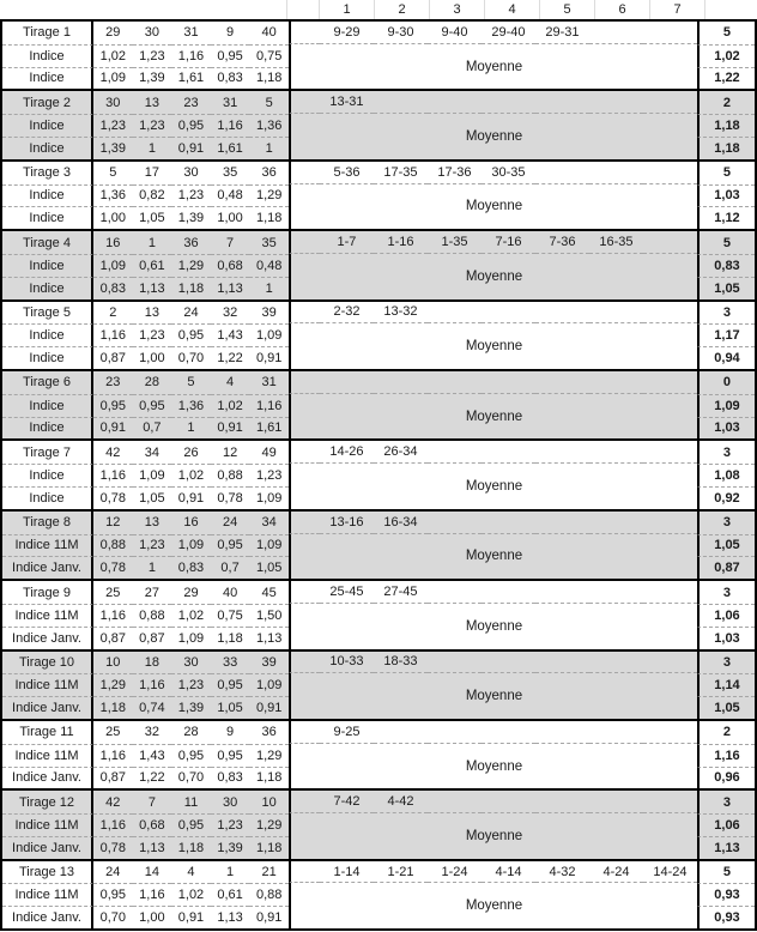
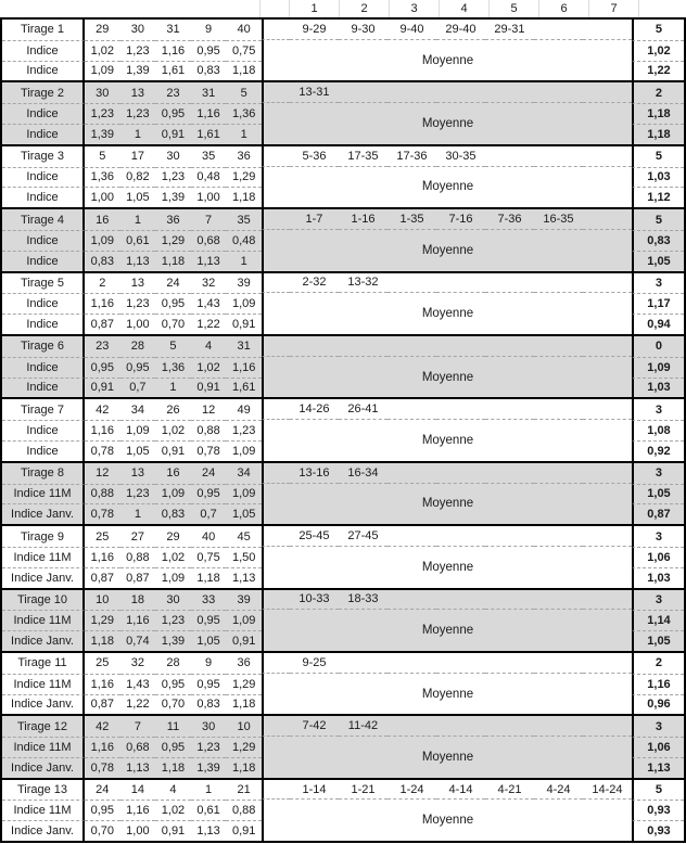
  1
  2
  3
  4
  5
  6
  7
  Tirage 1
  29
  30
  31
  9
  40
  9-29
  9-30
  9-40
  29-40
  29-31
  5
  Moyenne
  Indice
  1,02
  1,23
  1,16
  0,95
  0,75
  1,02
  Indice
  1,09
  1,39
  1,61
  0,83
  1,18
  1,22
  Tirage 2
  30
  13
  23
  31
  5
  13-31
  2
  Moyenne
  Indice
  1,23
  1,23
  0,95
  1,16
  1,36
  1,18
  Indice
  1,39
  1
  0,91
  1,61
  1
  1,18
  Tirage 3
  5
  17
  30
  35
  36
  5-36
  17-35
  17-36
  30-35
  5
  Moyenne
  Indice
  1,36
  0,82
  1,23
  0,48
  1,29
  1,03
  Indice
  1,00
  1,05
  1,39
  1,00
  1,18
  1,12
  Tirage 4
  16
  1
  36
  7
  35
  1-7
  1-16
  1-35
  7-16
  7-36
  16-35
  5
  Moyenne
  Indice
  1,09
  0,61
  1,29
  0,68
  0,48
  0,83
  Indice
  0,83
  1,13
  1,18
  1,13
  1
  1,05
  Tirage 5
  2
  13
  24
  32
  39
  2-32
  13-32
  3
  Moyenne
  Indice
  1,16
  1,23
  0,95
  1,43
  1,09
  1,17
  Indice
  0,87
  1,00
  0,70
  1,22
  0,91
  0,94
  Tirage 6
  23
  28
  5
  4
  31
  0
  Moyenne
  Indice
  0,95
  0,95
  1,36
  1,02
  1,16
  1,09
  Indice
  0,91
  0,7
  1
  0,91
  1,61
  1,03
  Tirage 7
  42
  34
  26
  12
  49
  14-26
- 26-34
+ 26-41
  3
  Moyenne
  Indice
  1,16
  1,09
  1,02
  0,88
  1,23
  1,08
  Indice
  0,78
  1,05
  0,91
  0,78
  1,09
  0,92
  Tirage 8
  12
  13
  16
  24
  34
  13-16
  16-34
  3
  Moyenne
  Indice 11M
  0,88
  1,23
  1,09
  0,95
  1,09
  1,05
  Indice Janv.
  0,78
  1
  0,83
  0,7
  1,05
  0,87
  Tirage 9
  25
  27
  29
  40
  45
  25-45
  27-45
  3
  Moyenne
  Indice 11M
  1,16
  0,88
  1,02
  0,75
  1,50
  1,06
  Indice Janv.
  0,87
  0,87
  1,09
  1,18
  1,13
  1,03
  Tirage 10
  10
  18
  30
  33
  39
  10-33
  18-33
  3
  Moyenne
  Indice 11M
  1,29
  1,16
  1,23
  0,95
  1,09
  1,14
  Indice Janv.
  1,18
  0,74
  1,39
  1,05
  0,91
  1,05
  Tirage 11
  25
  32
  28
  9
  36
  9-25
  2
  Moyenne
  Indice 11M
  1,16
  1,43
  0,95
  0,95
  1,29
  1,16
  Indice Janv.
  0,87
  1,22
  0,70
  0,83
  1,18
  0,96
  Tirage 12
  42
  7
  11
  30
  10
  7-42
- 4-42
+ 11-42
  3
  Moyenne
  Indice 11M
  1,16
  0,68
  0,95
  1,23
  1,29
  1,06
  Indice Janv.
  0,78
  1,13
  1,18
  1,39
  1,18
  1,13
  Tirage 13
  24
  14
  4
  1
  21
  1-14
  1-21
  1-24
  4-14
- 4-32
+ 4-21
  4-24
  14-24
  5
  Moyenne
  Indice 11M
  0,95
  1,16
  1,02
  0,61
  0,88
  0,93
  Indice Janv.
  0,70
  1,00
  0,91
  1,13
  0,91
  0,93
